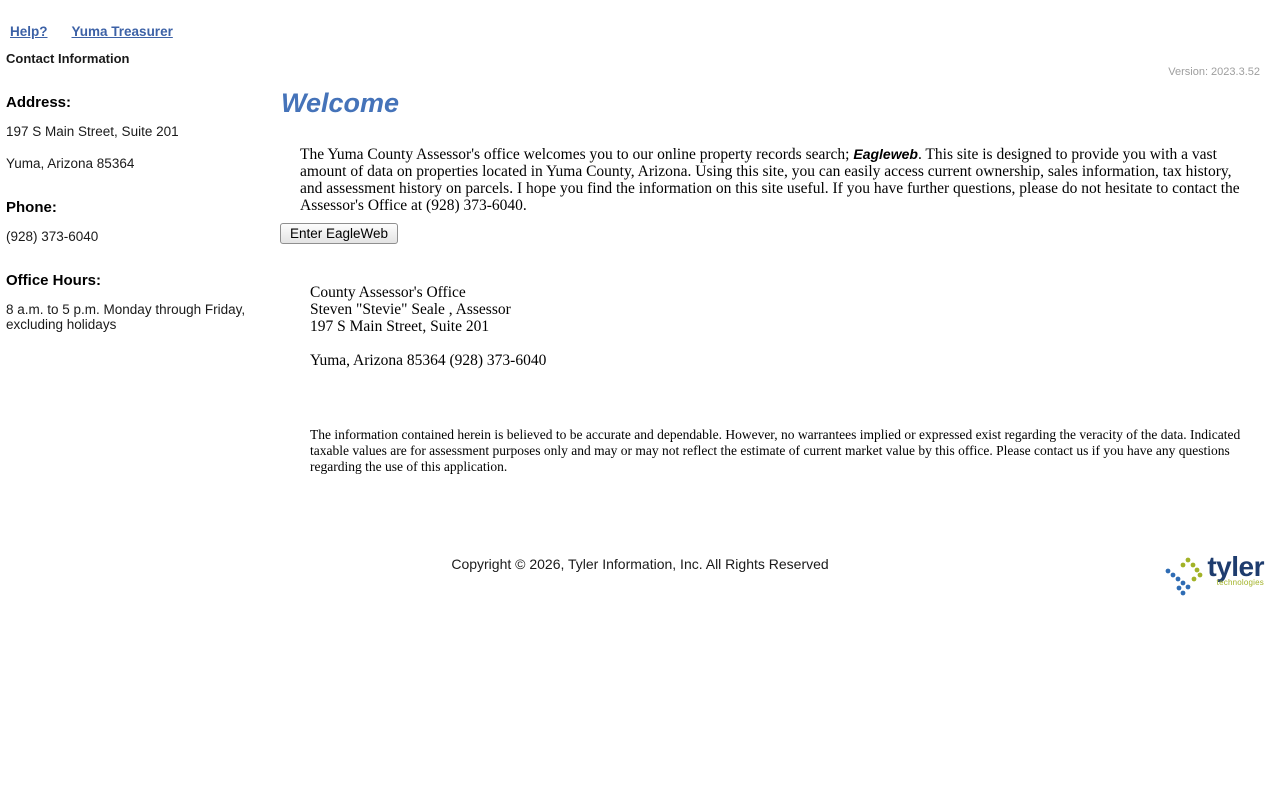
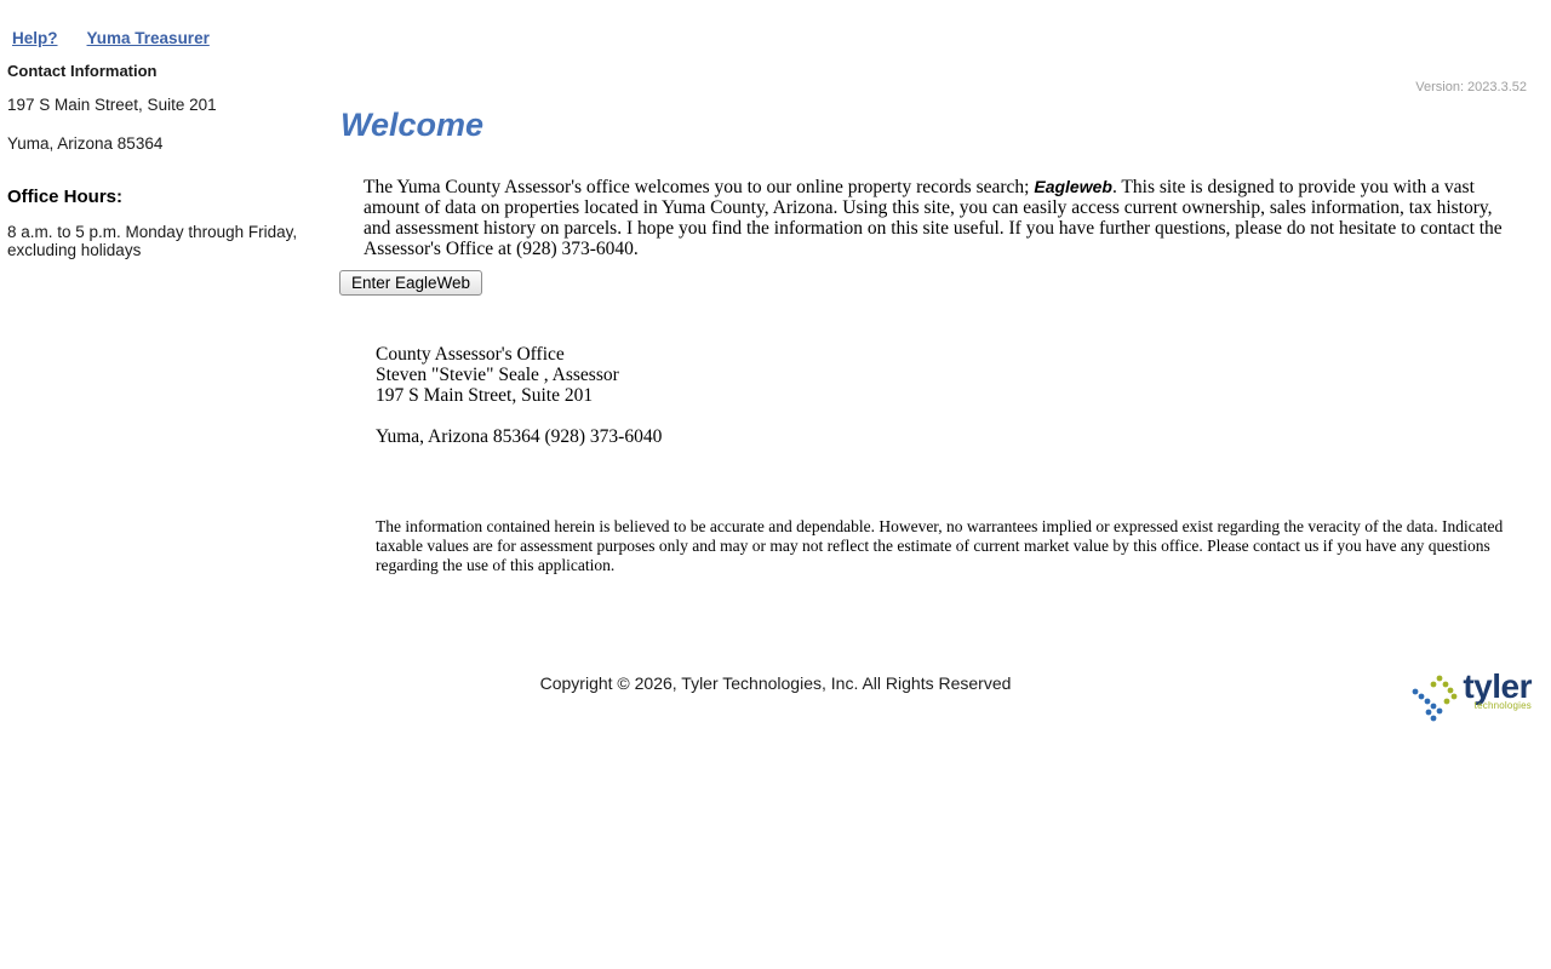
  Help?
  Yuma Treasurer
  Contact Information
- Address:
  197 S Main Street, Suite 201
  Yuma, Arizona 85364
- Phone:
- (928) 373-6040
  Office Hours:
  8 a.m. to 5 p.m. Monday through Friday, excluding holidays
  Version: 2023.3.52
  Welcome
  The Yuma County Assessor's office welcomes you to our online property records search; Eagleweb. This site is designed to provide you with a vast amount of data on properties located in Yuma County, Arizona. Using this site, you can easily access current ownership, sales information, tax history, and assessment history on parcels. I hope you find the information on this site useful. If you have further questions, please do not hesitate to contact the Assessor's Office at (928) 373-6040.
  Enter EagleWeb
  County Assessor's Office
  Steven "Stevie" Seale , Assessor
  197 S Main Street, Suite 201
  Yuma, Arizona 85364 (928) 373-6040
  The information contained herein is believed to be accurate and dependable. However, no warrantees implied or expressed exist regarding the veracity of the data. Indicated taxable values are for assessment purposes only and may or may not reflect the estimate of current market value by this office. Please contact us if you have any questions regarding the use of this application.
- Copyright © 2026, Tyler Information, Inc. All Rights Reserved
+ Copyright © 2026, Tyler Technologies, Inc. All Rights Reserved
  tyler
  technologies
